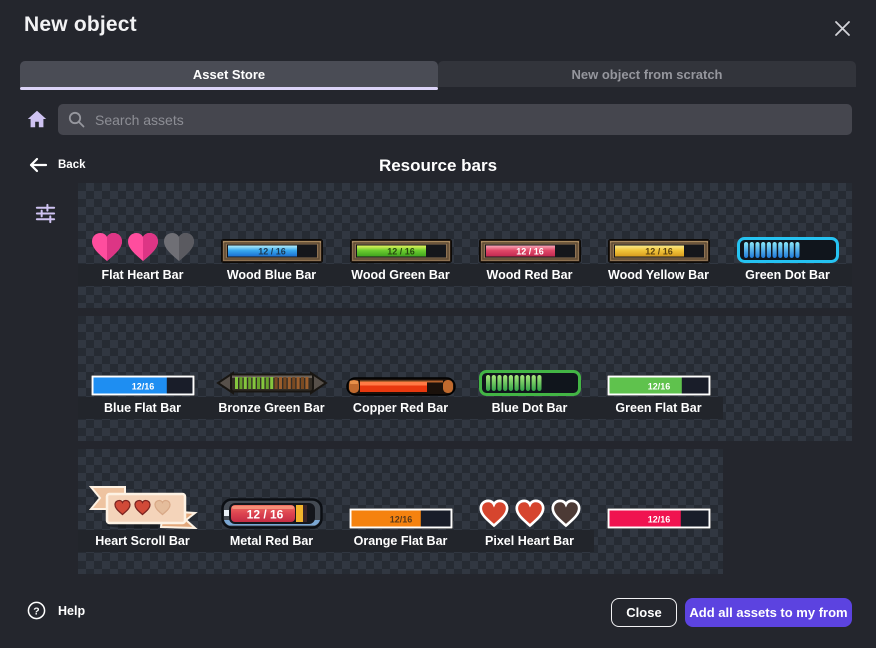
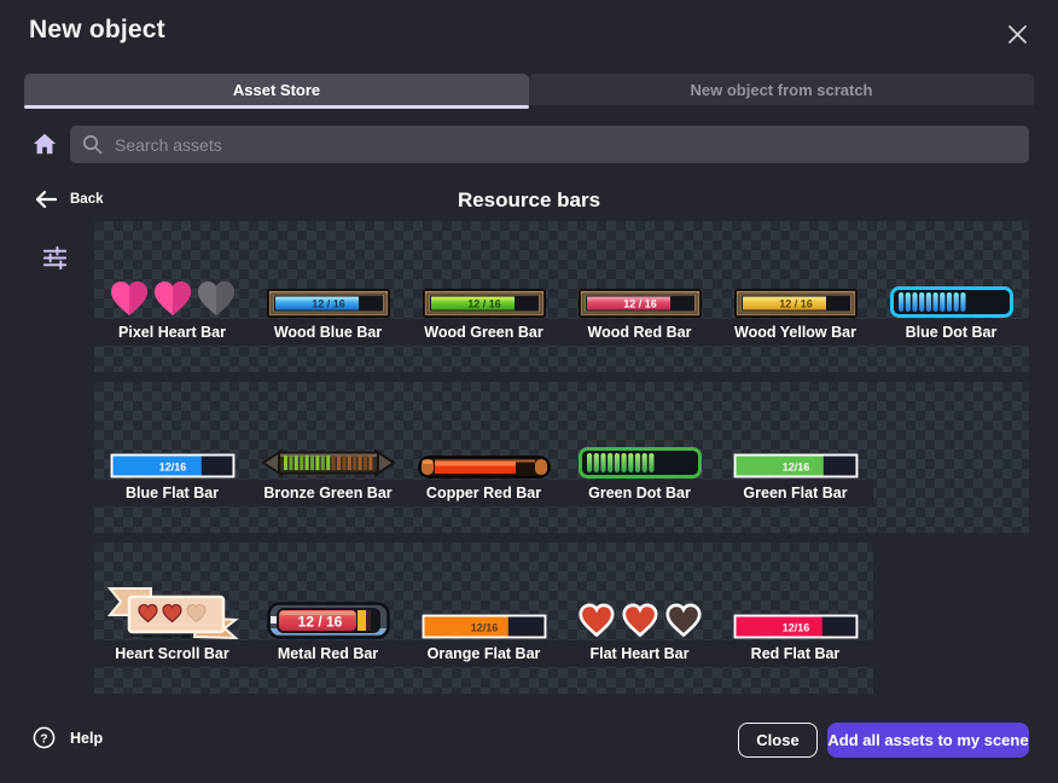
  New object
  Asset Store
  New object from scratch
  Search assets
  Back
  Resource bars
- Flat Heart Bar
+ Pixel Heart Bar
  12 / 16
  Wood Blue Bar
  12 / 16
  Wood Green Bar
  12 / 16
  Wood Red Bar
  12 / 16
  Wood Yellow Bar
- Green Dot Bar
+ Blue Dot Bar
  12/16
  Blue Flat Bar
  Bronze Green Bar
  Copper Red Bar
- Blue Dot Bar
+ Green Dot Bar
  12/16
  Green Flat Bar
  Heart Scroll Bar
  12 / 16
  Metal Red Bar
  12/16
  Orange Flat Bar
- Pixel Heart Bar
+ Flat Heart Bar
  12/16
+ Red Flat Bar
  ?
  Help
  Close
- Add all assets to my from
+ Add all assets to my scene
